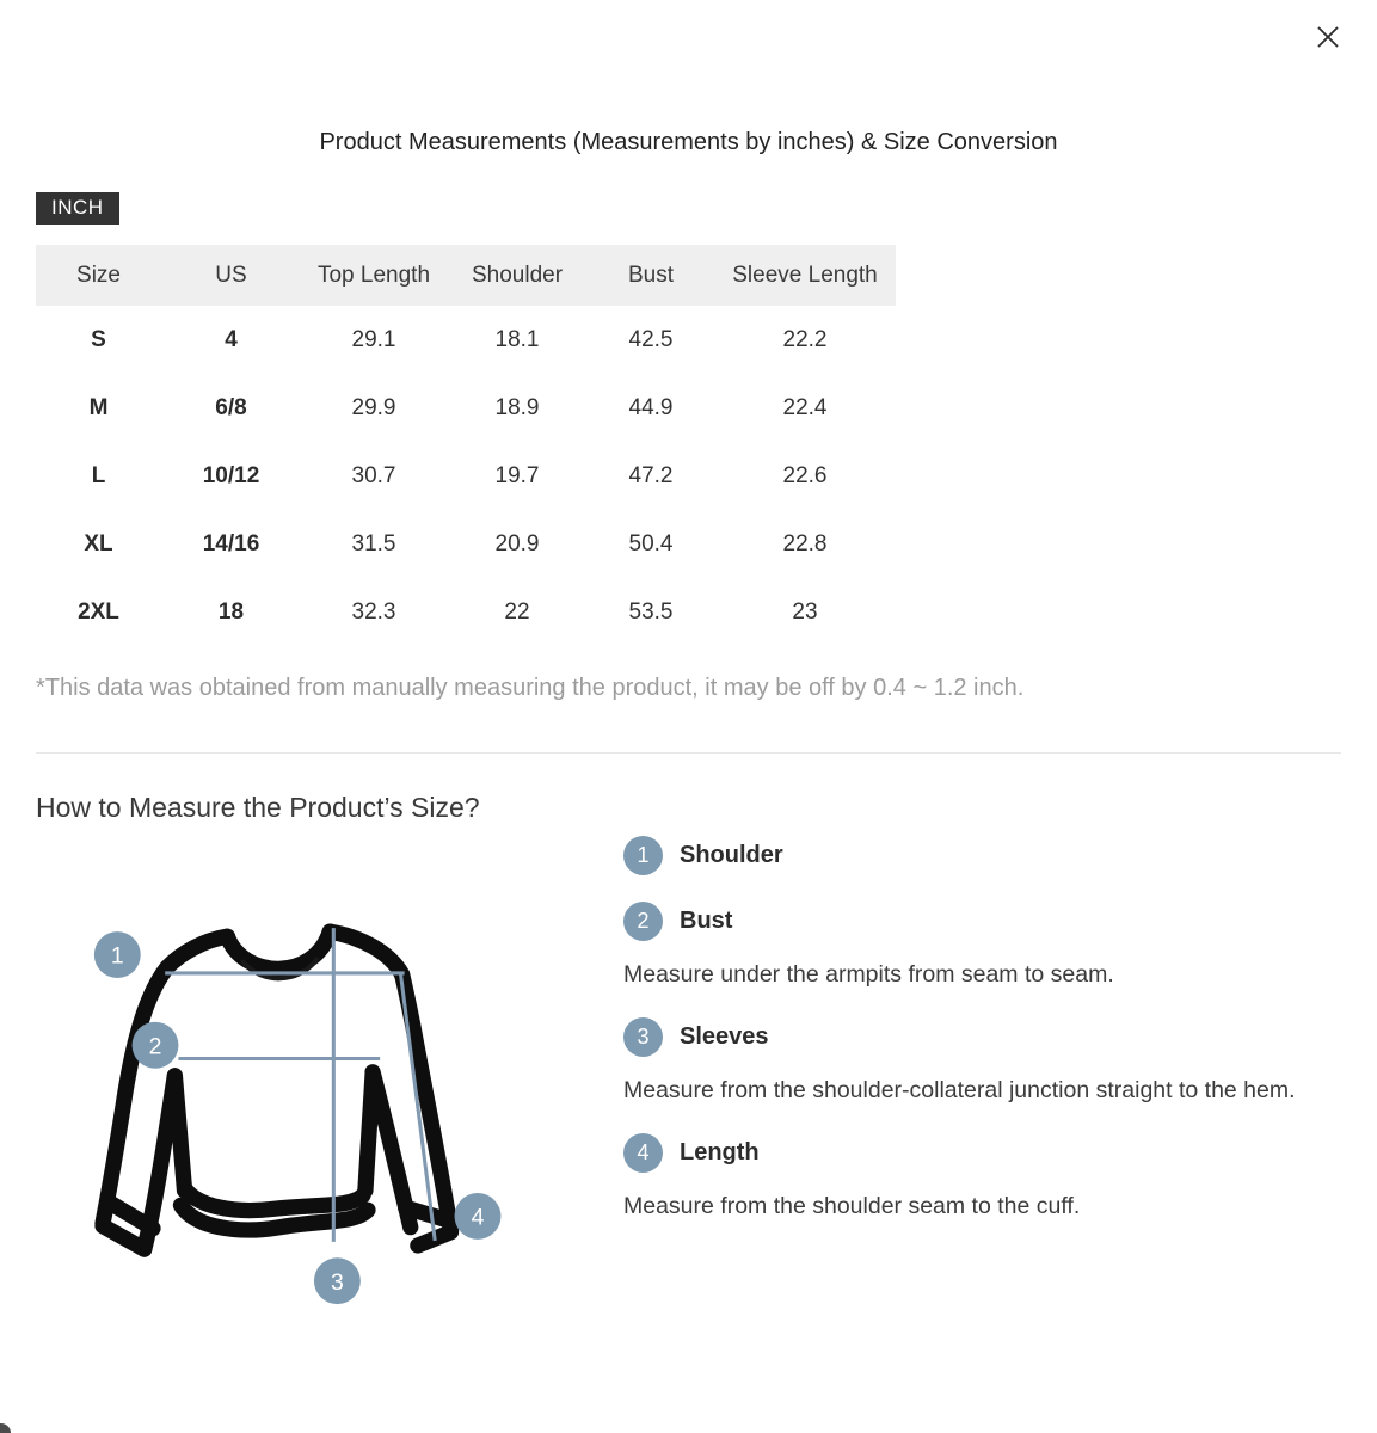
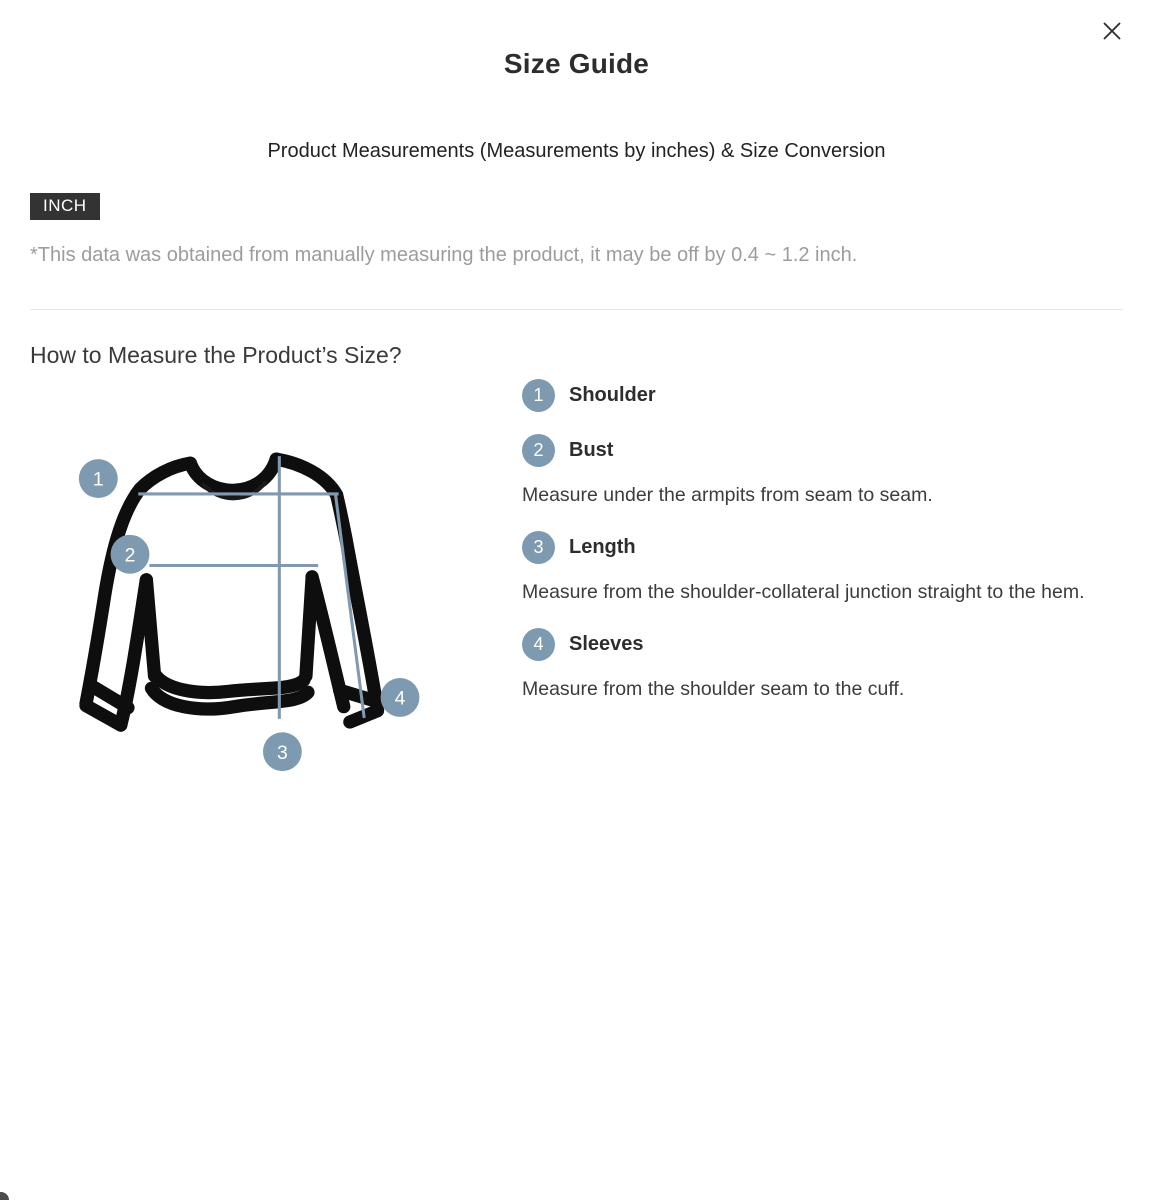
+ Size Guide
  Product Measurements (Measurements by inches) & Size Conversion
  INCH
- Size	US	Top Length	Shoulder	Bust	Sleeve Length
- S	4	29.1	18.1	42.5	22.2
- M	6/8	29.9	18.9	44.9	22.4
- L	10/12	30.7	19.7	47.2	22.6
- XL	14/16	31.5	20.9	50.4	22.8
- 2XL	18	32.3	22	53.5	23
  *This data was obtained from manually measuring the product, it may be off by 0.4 ~ 1.2 inch.
  How to Measure the Product’s Size?
  1
  2
  3
  4
  1
  Shoulder
  2
  Bust
  Measure under the armpits from seam to seam.
  3
- Sleeves
+ Length
  Measure from the shoulder-collateral junction straight to the hem.
  4
- Length
+ Sleeves
  Measure from the shoulder seam to the cuff.
